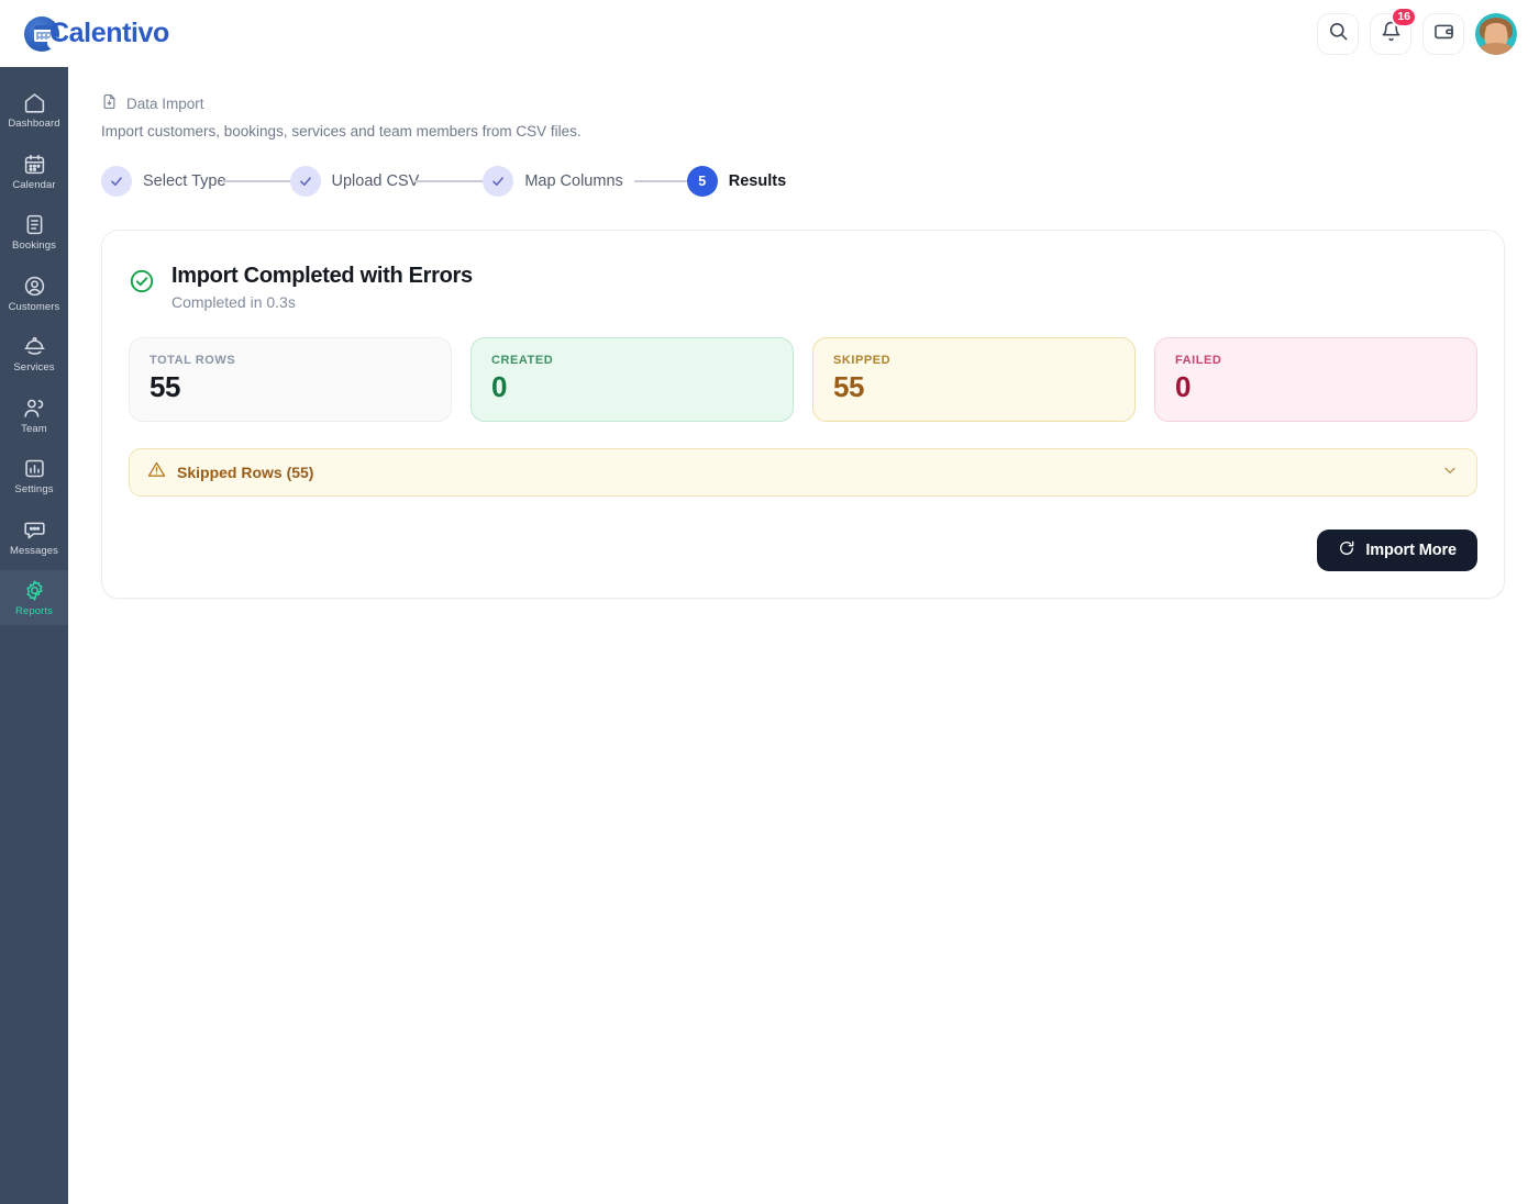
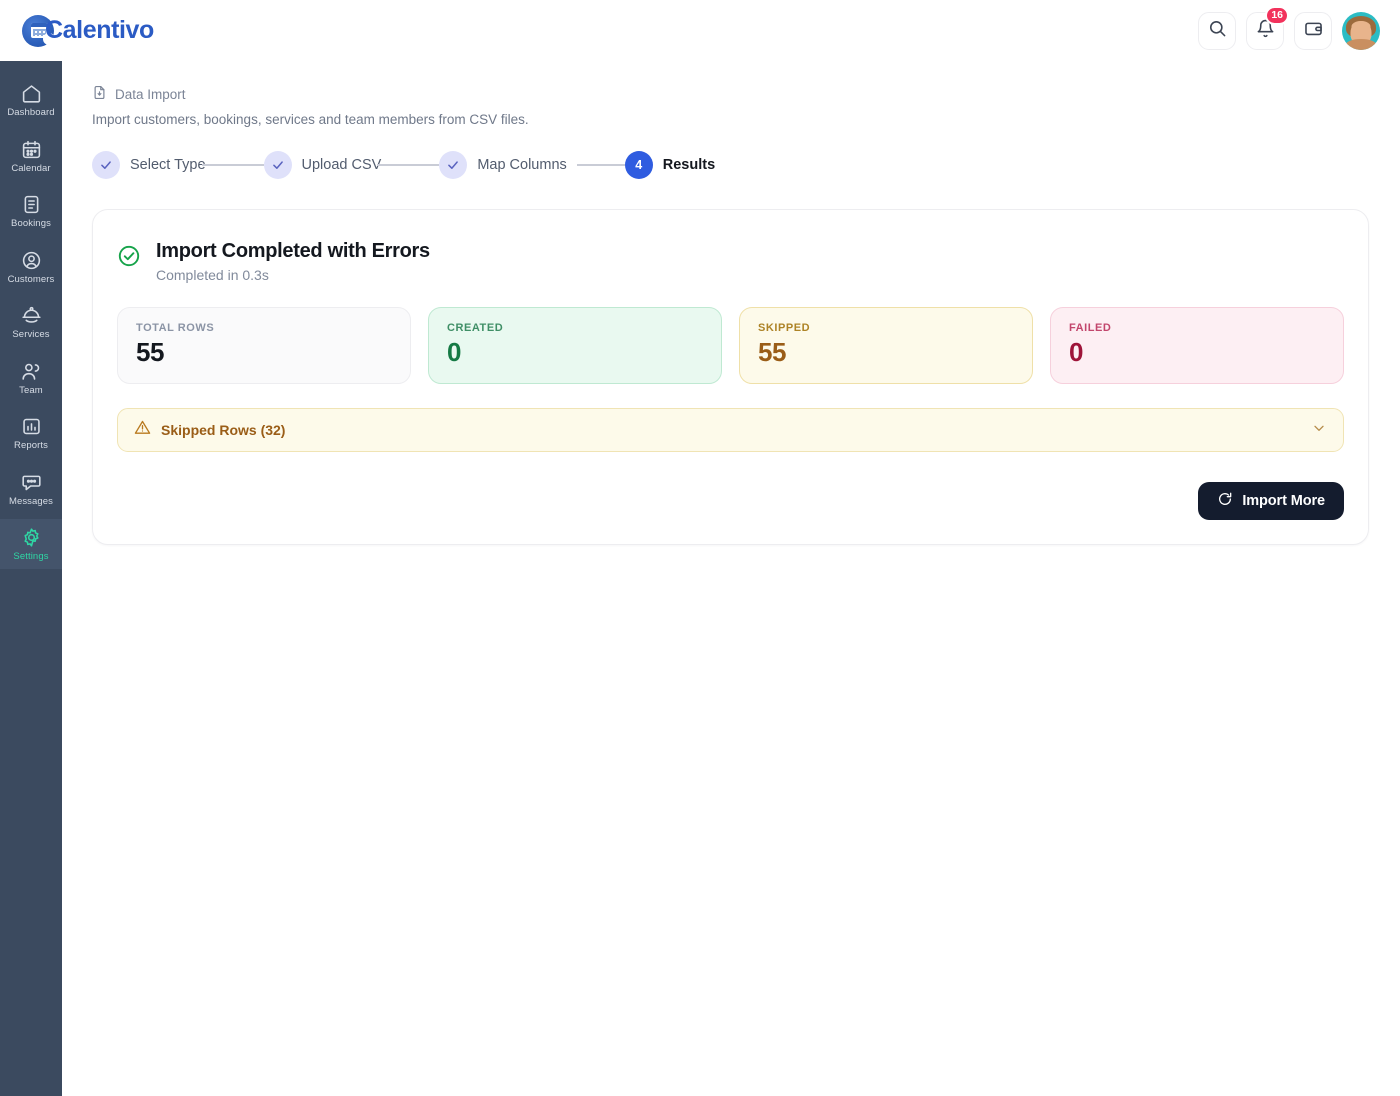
  Calentivo
  16
  Dashboard
  Calendar
  Bookings
  Customers
  Services
  Team
- Settings
+ Reports
  Messages
- Reports
+ Settings
  Data Import
  Import customers, bookings, services and team members from CSV files.
  Select Typ
  Upload CS
  Map Columns
- 5
+ 4
  Results
  Import Completed with Errors
  Completed in 0.3s
  TOTAL ROWS
  55
  CREATED
  0
  SKIPPED
  55
  FAILED
  0
- Skipped Rows (55)
+ Skipped Rows (32)
  Import More
